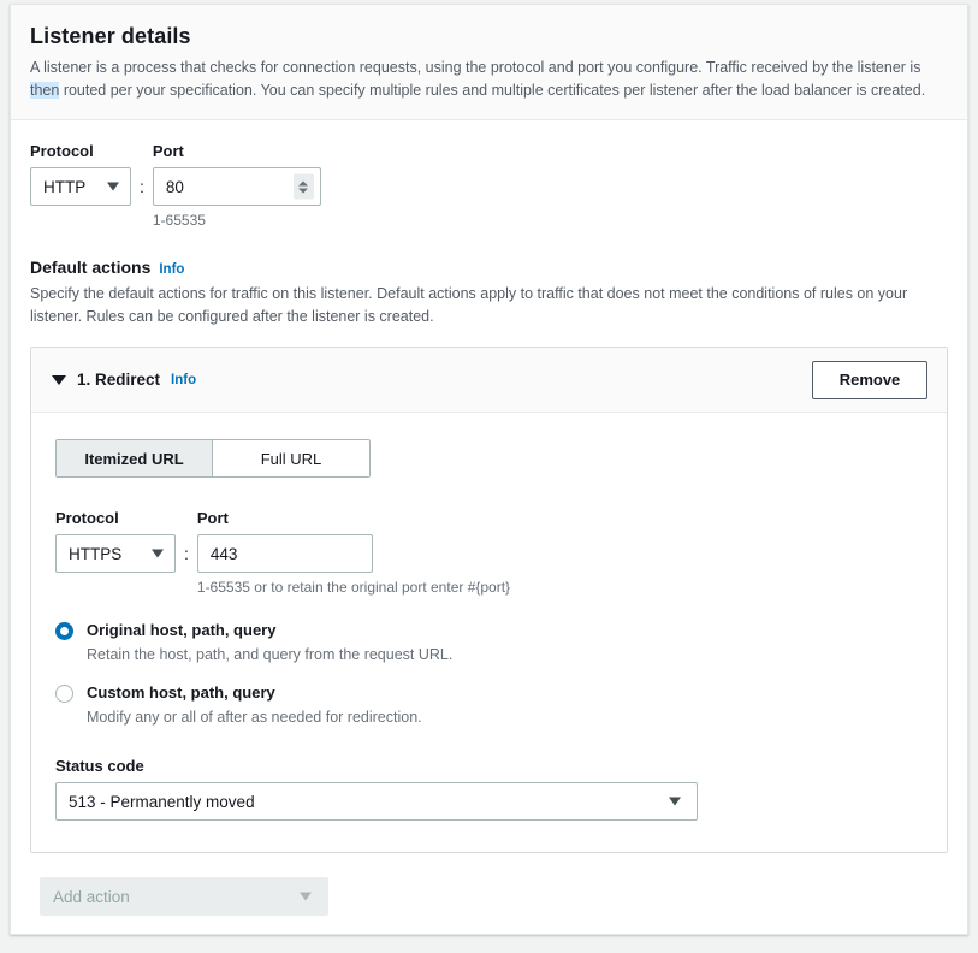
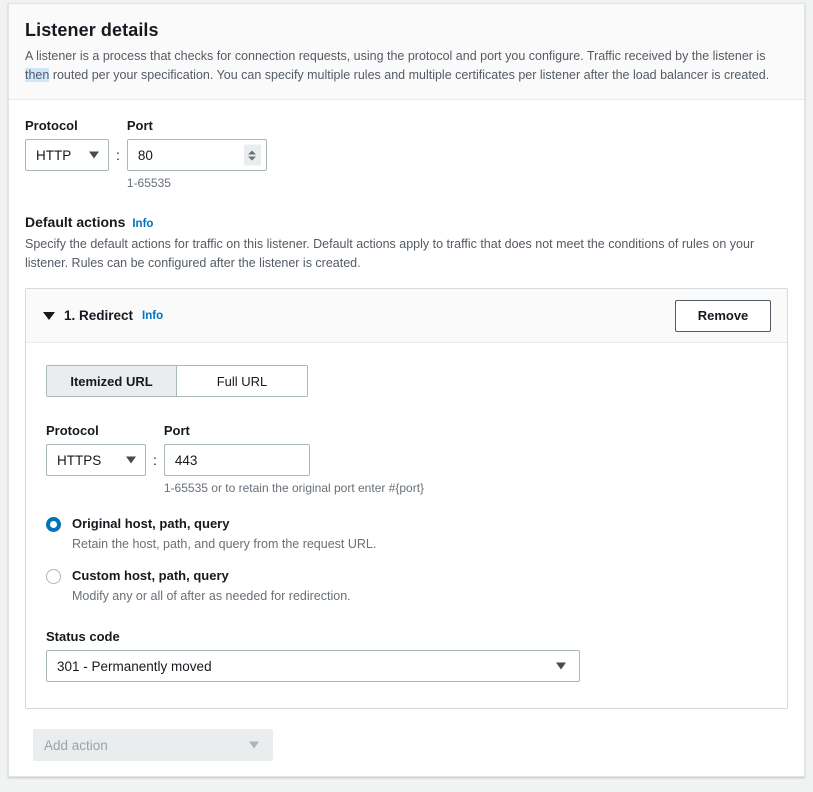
  Listener details
  A listener is a process that checks for connection requests, using the protocol and port you configure. Traffic received by the listener is then routed per your specification. You can specify multiple rules and multiple certificates per listener after the load balancer is created.
  Protocol
  HTTP
  :
  Port
  80
  1-65535
  Default actions
  Info
  Specify the default actions for traffic on this listener. Default actions apply to traffic that does not meet the conditions of rules on your listener. Rules can be configured after the listener is created.
  1. Redirect
  Info
  Remove
  Itemized URL
  Full URL
  Protocol
  HTTPS
  :
  Port
  443
  1-65535 or to retain the original port enter #{port}
  Original host, path, query
  Retain the host, path, and query from the request URL.
  Custom host, path, query
  Modify any or all of after as needed for redirection.
  Status code
- 513 - Permanently moved
+ 301 - Permanently moved
  Add action
